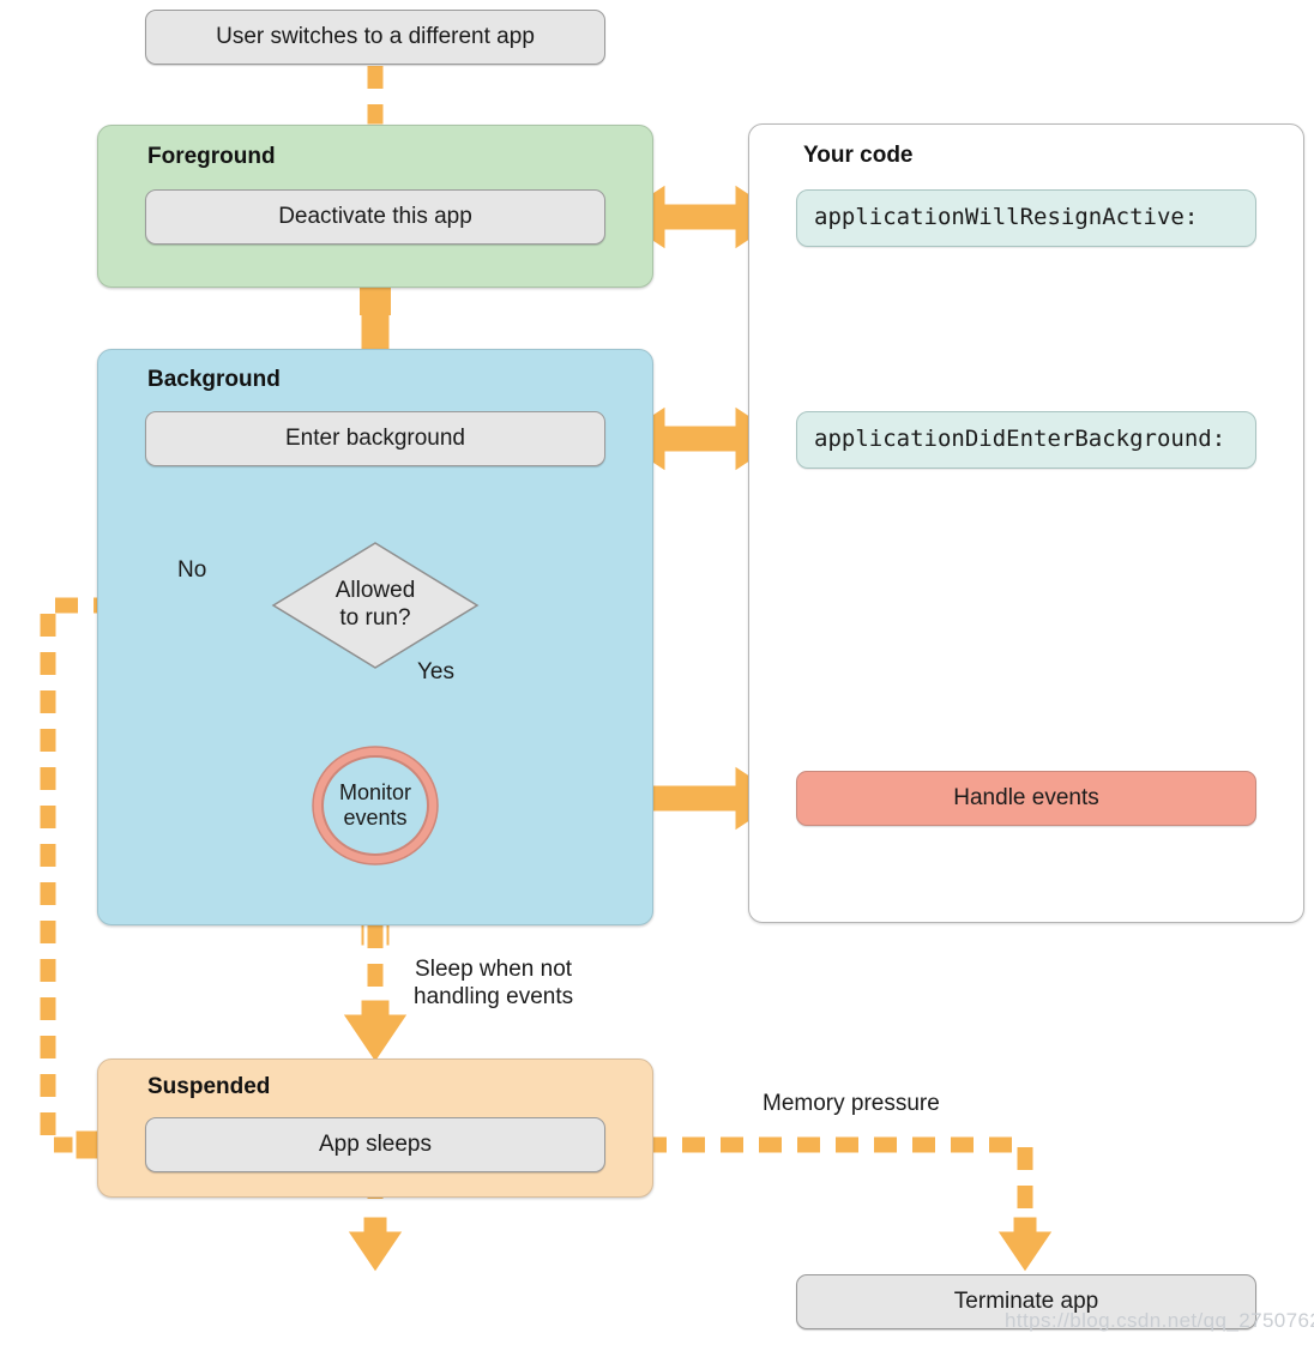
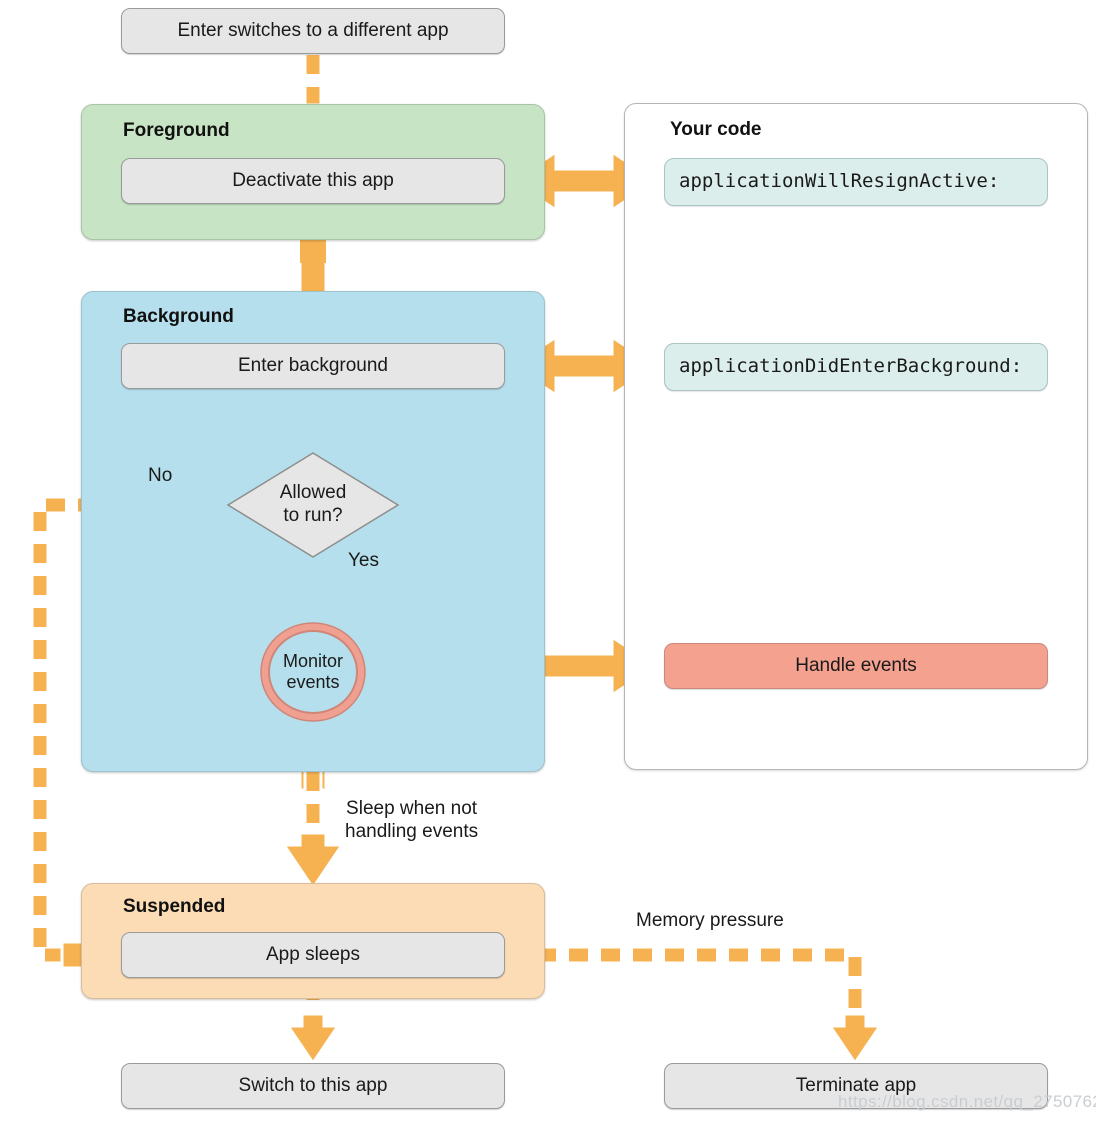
- User switches to a different app
+ Enter switches to a different app
  Foreground
  Deactivate this app
  Background
  Enter background
  Allowed
  to run?
  No
  Yes
  Monitor
  events
  Sleep when not
  handling events
  Suspended
  App sleeps
  Memory pressure
+ Switch to this app
  Terminate app
  Your code
  applicationWillResignActive:
  applicationDidEnterBackground:
  Handle events
  https://blog.csdn.net/qq_275076
